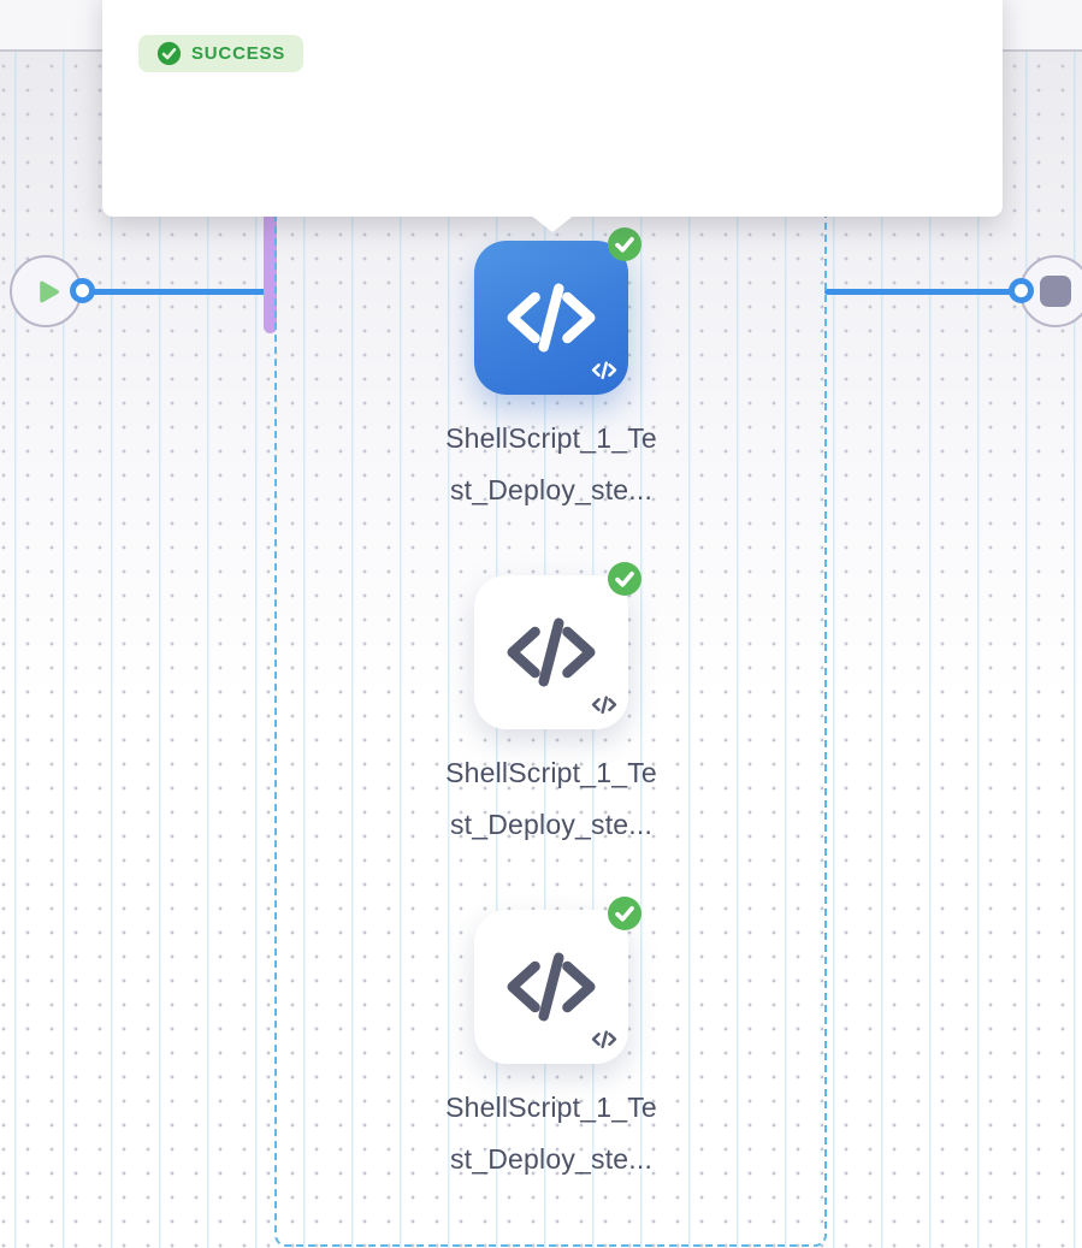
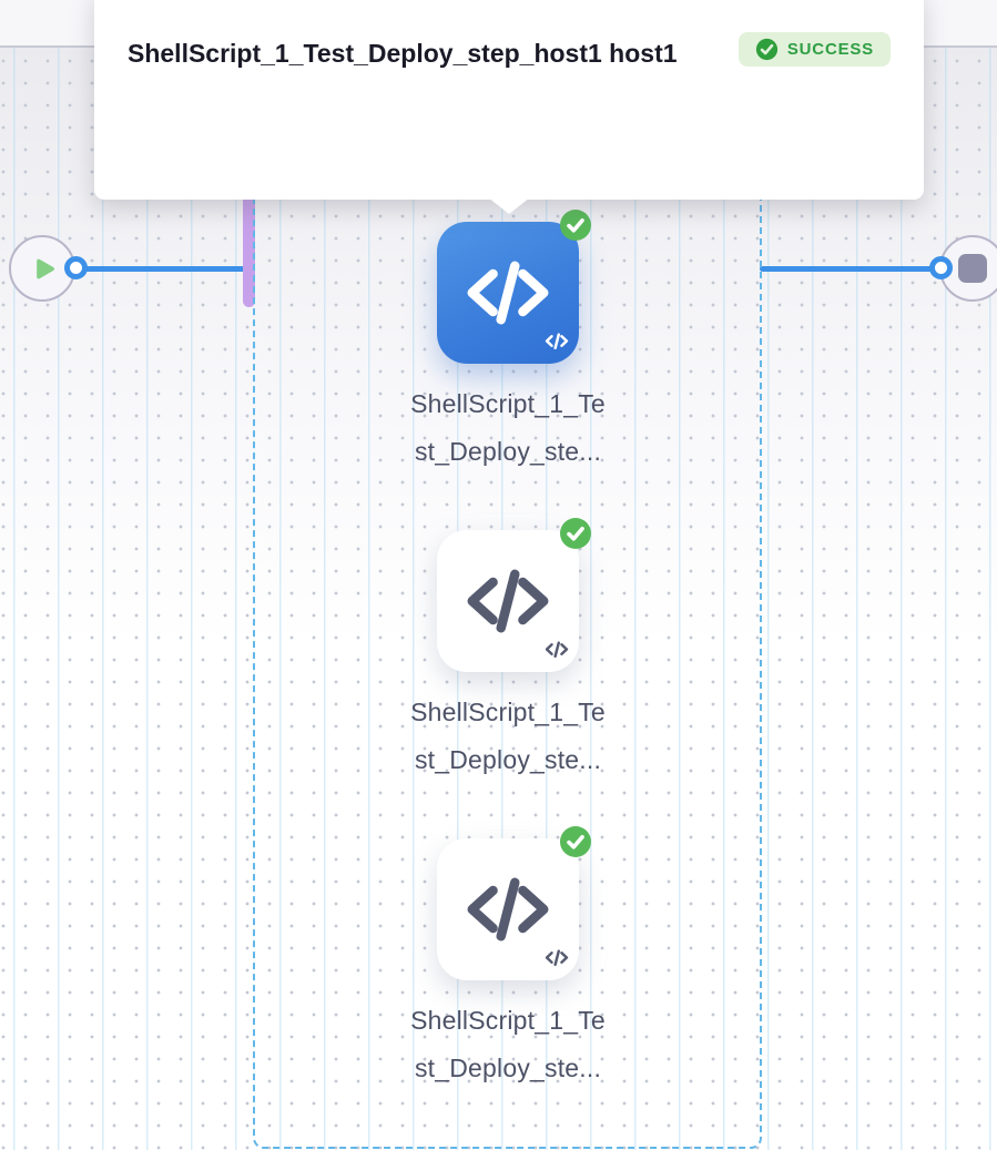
  ShellScript_1_Te
  st_Deploy_ste...
  ShellScript_1_Te
  st_Deploy_ste...
  ShellScript_1_Te
  st_Deploy_ste...
+ ShellScript_1_Test_Deploy_step_host1 host1
  SUCCESS
